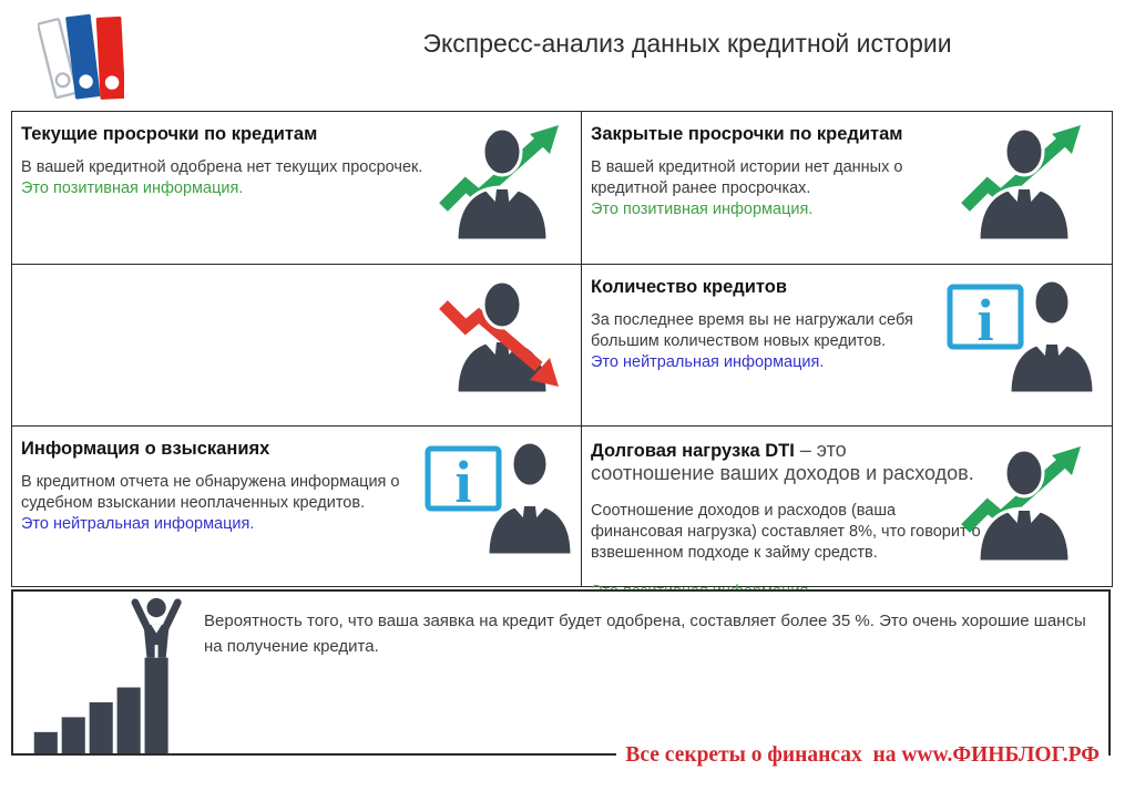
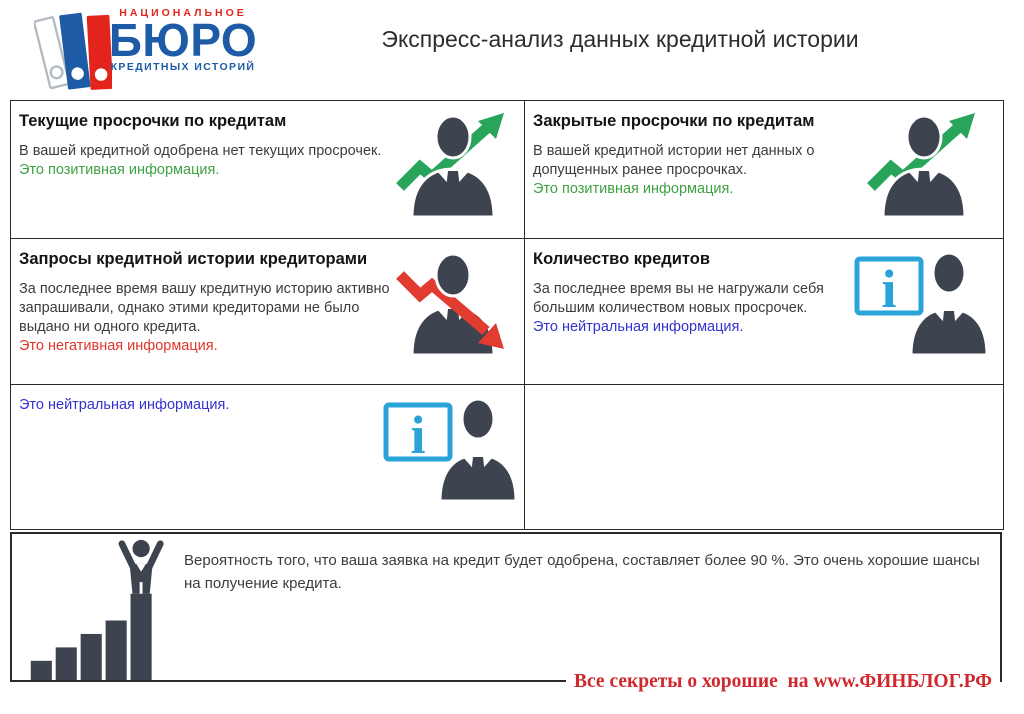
+ НАЦИОНАЛЬНОЕ
+ БЮРО
+ КРЕДИТНЫХ ИСТОРИЙ
  Экспресс-анализ данных кредитной истории
  Текущие просрочки по кредитам
  В вашей кредитной одобрена нет текущих просрочек.
  Это позитивная информация.
  Закрытые просрочки по кредитам
- В вашей кредитной истории нет данных о кредитной ранее просрочках.
+ В вашей кредитной истории нет данных о допущенных ранее просрочках.
  Это позитивная информация.
+ Запросы кредитной истории кредиторами
+ За последнее время вашу кредитную историю активно запрашивали, однако этими кредиторами не было выдано ни одного кредита.
+ Это негативная информация.
  Количество кредитов
- За последнее время вы не нагружали себя большим количеством новых кредитов.
+ За последнее время вы не нагружали себя большим количеством новых просрочек.
  Это нейтральная информация.
  i
- Информация о взысканиях
- В кредитном отчета не обнаружена информация о судебном взыскании неоплаченных кредитов.
  Это нейтральная информация.
  i
- Долговая нагрузка DTI – это
- соотношение ваших доходов и расходов.
- Соотношение доходов и расходов (ваша финансовая нагрузка) составляет 8%, что говорит о взвешенном подходе к займу средств.
- Вероятность того, что ваша заявка на кредит будет одобрена, составляет более 35 %. Это очень хорошие шансы на получение кредита.
+ Вероятность того, что ваша заявка на кредит будет одобрена, составляет более 90 %. Это очень хорошие шансы на получение кредита.
- Все секреты о финансах на www.ФИНБЛОГ.РФ
+ Все секреты о хорошие на www.ФИНБЛОГ.РФ
